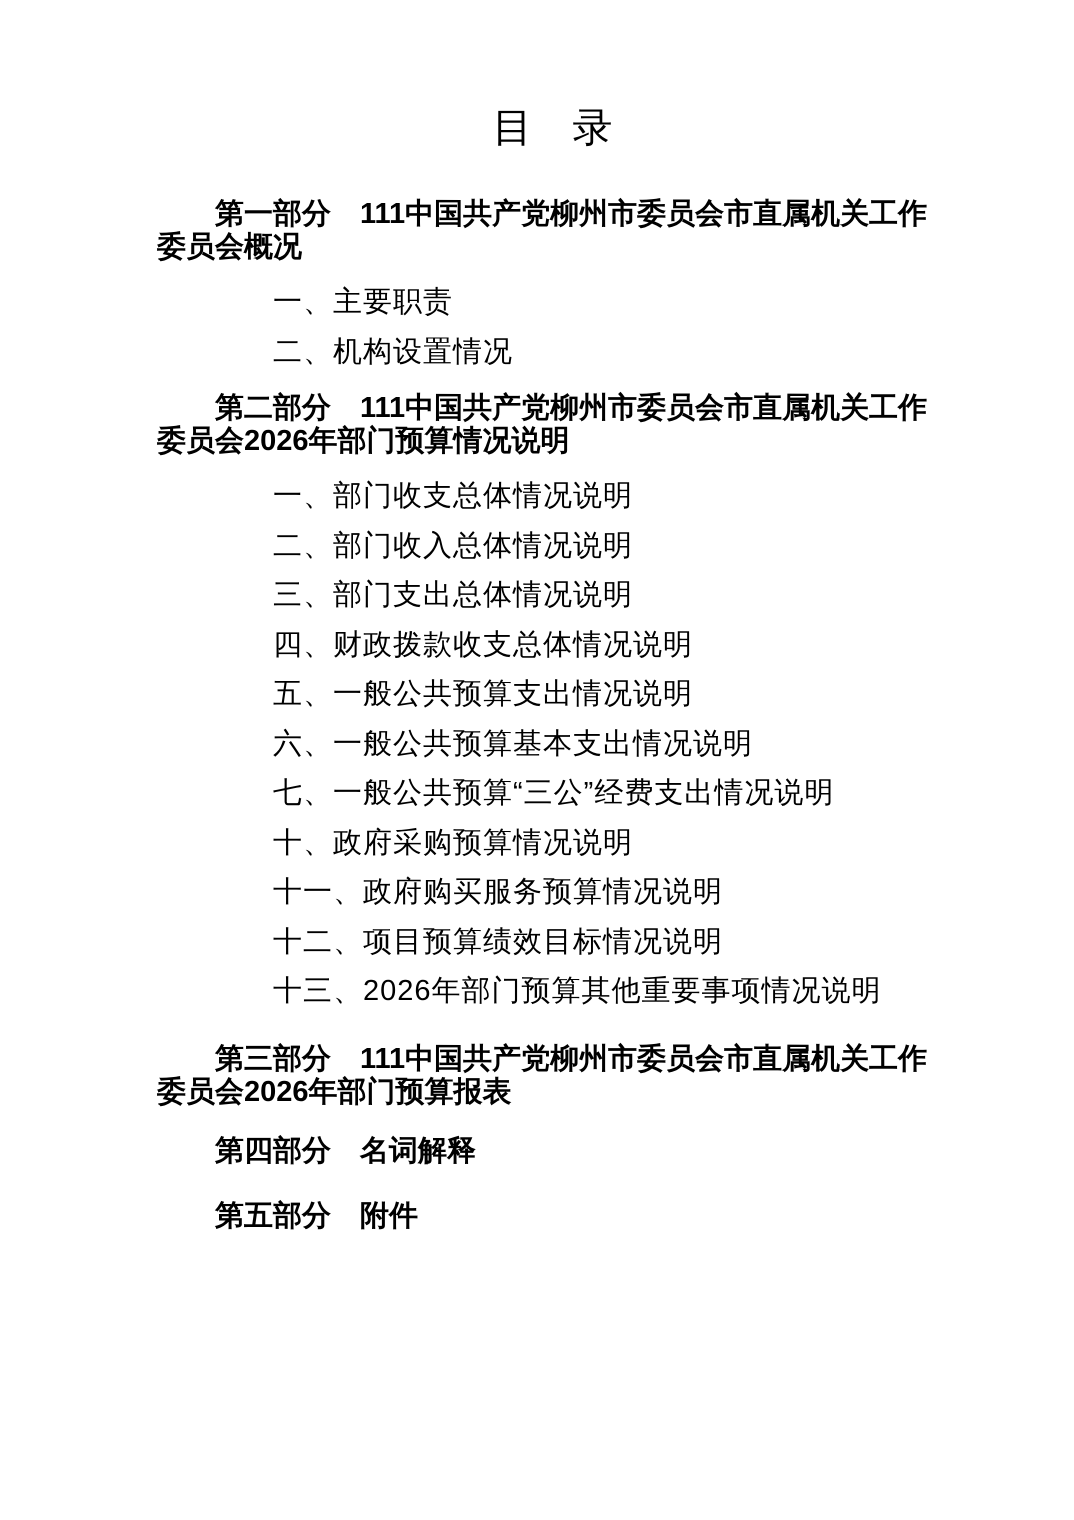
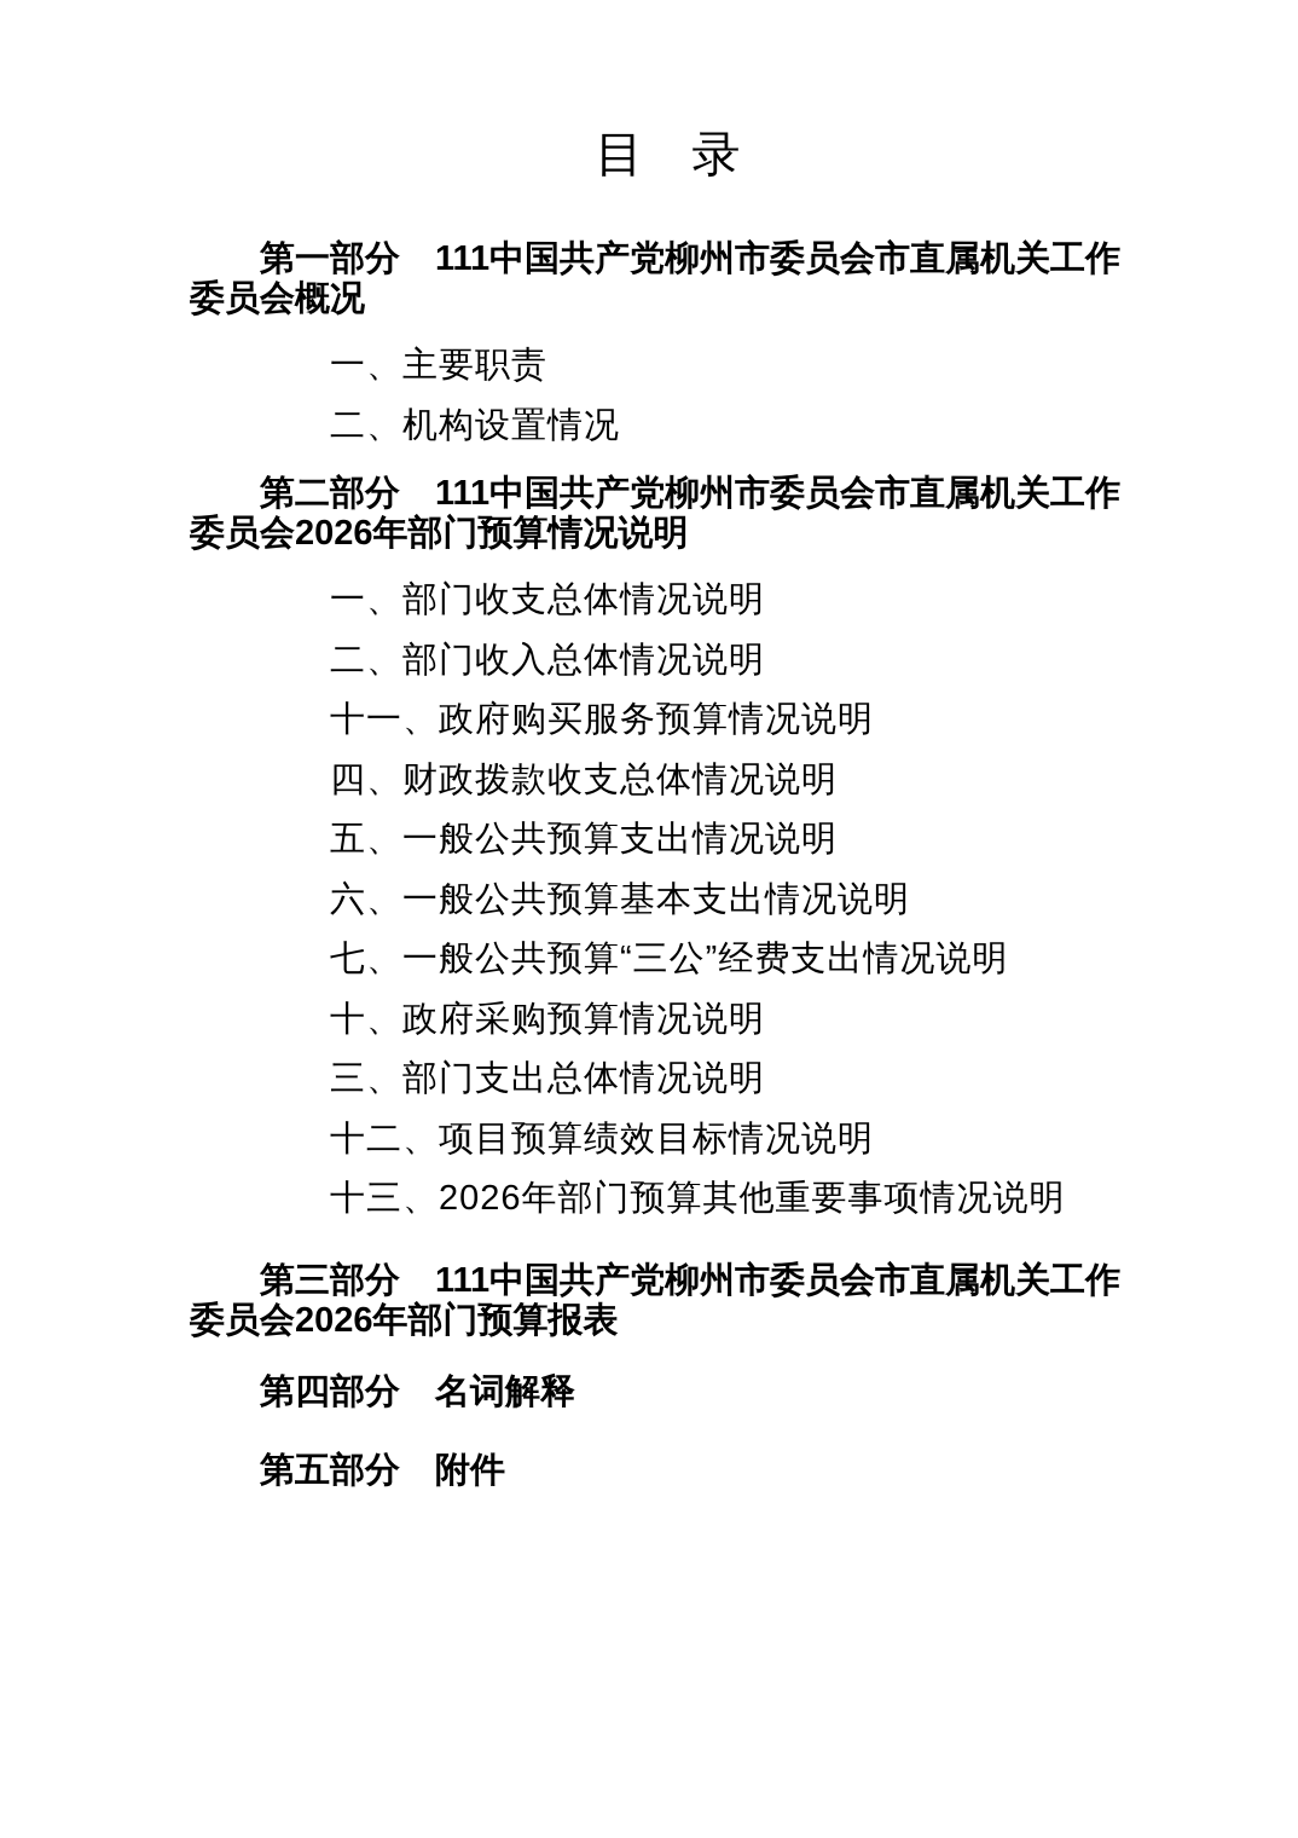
  目 录
  第一部分 111中国共产党柳州市委员会市直属机关工作
  委员会概况
  一、主要职责
  二、机构设置情况
  第二部分 111中国共产党柳州市委员会市直属机关工作
  委员会2026年部门预算情况说明
  一、部门收支总体情况说明
  二、部门收入总体情况说明
- 三、部门支出总体情况说明
+ 十一、政府购买服务预算情况说明
  四、财政拨款收支总体情况说明
  五、一般公共预算支出情况说明
  六、一般公共预算基本支出情况说明
  七、一般公共预算“三公”经费支出情况说明
  十、政府采购预算情况说明
- 十一、政府购买服务预算情况说明
+ 三、部门支出总体情况说明
  十二、项目预算绩效目标情况说明
  十三、2026年部门预算其他重要事项情况说明
  第三部分 111中国共产党柳州市委员会市直属机关工作
  委员会2026年部门预算报表
  第四部分 名词解释
  第五部分 附件
